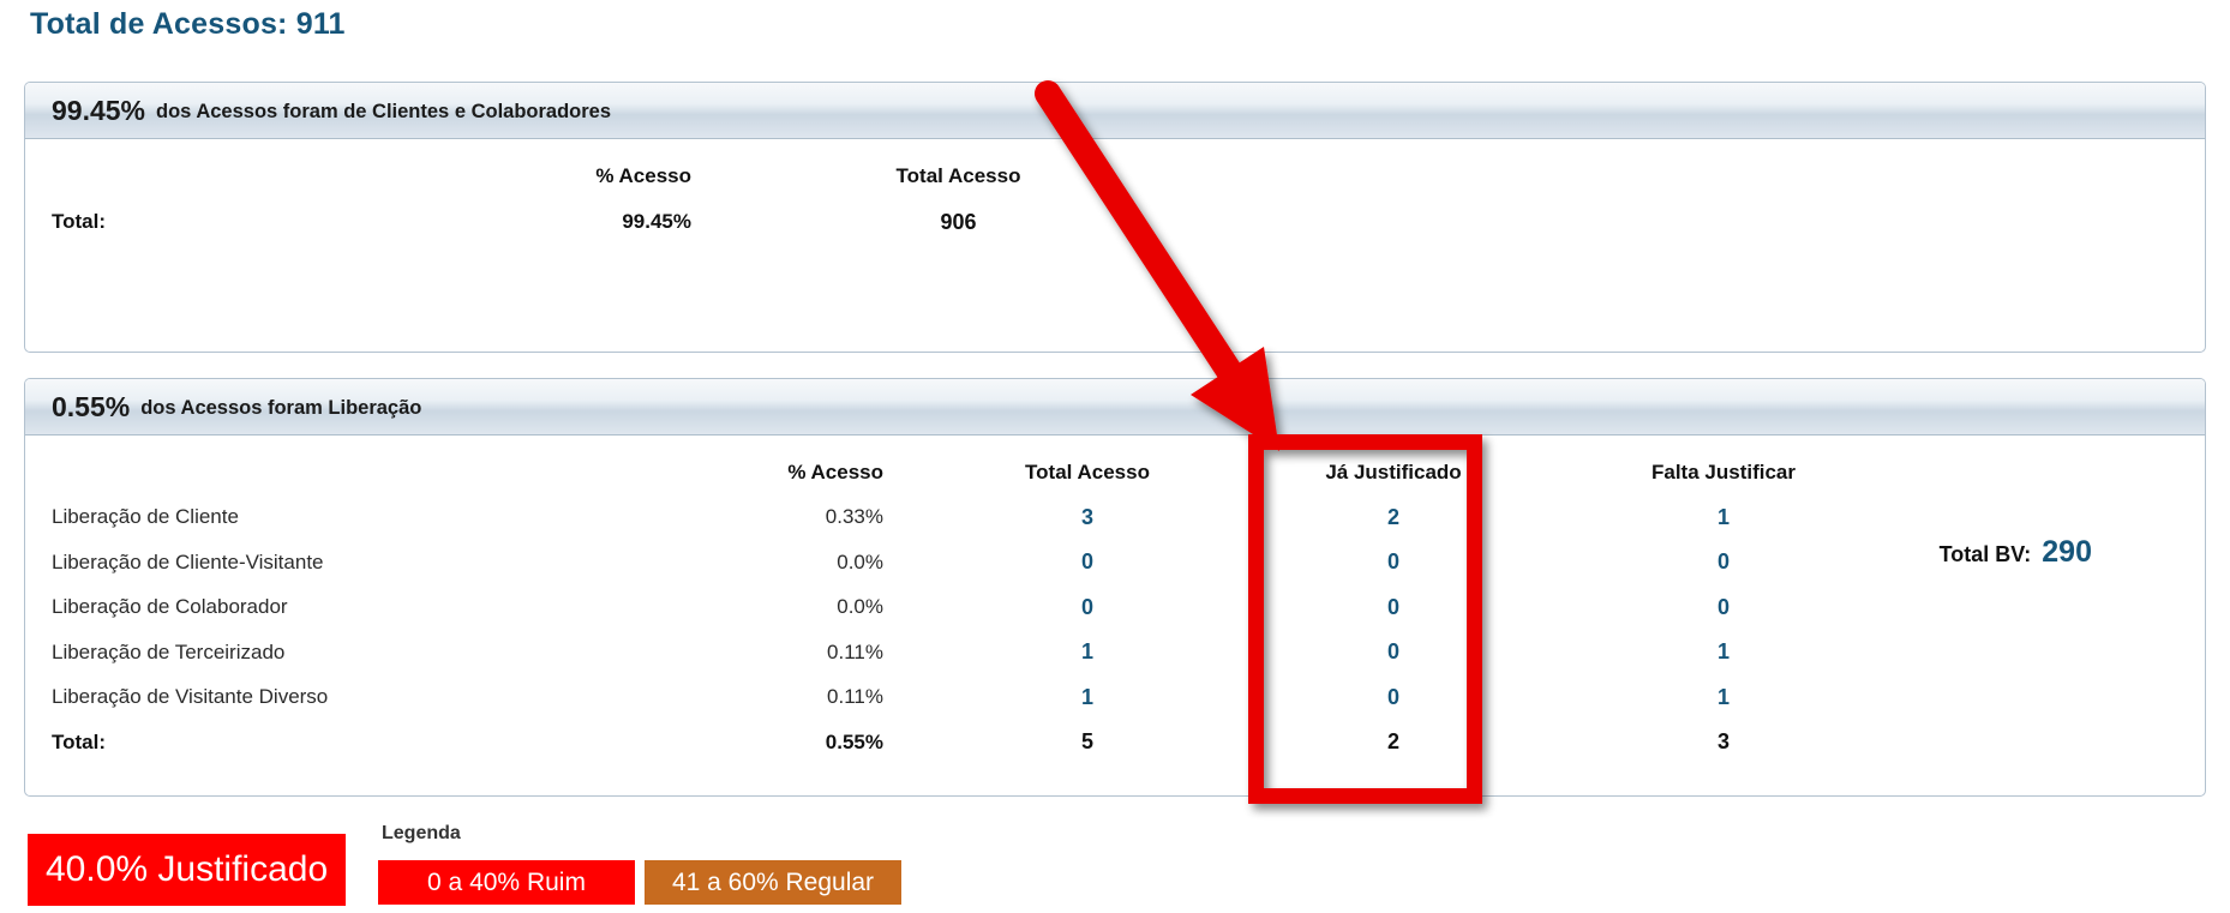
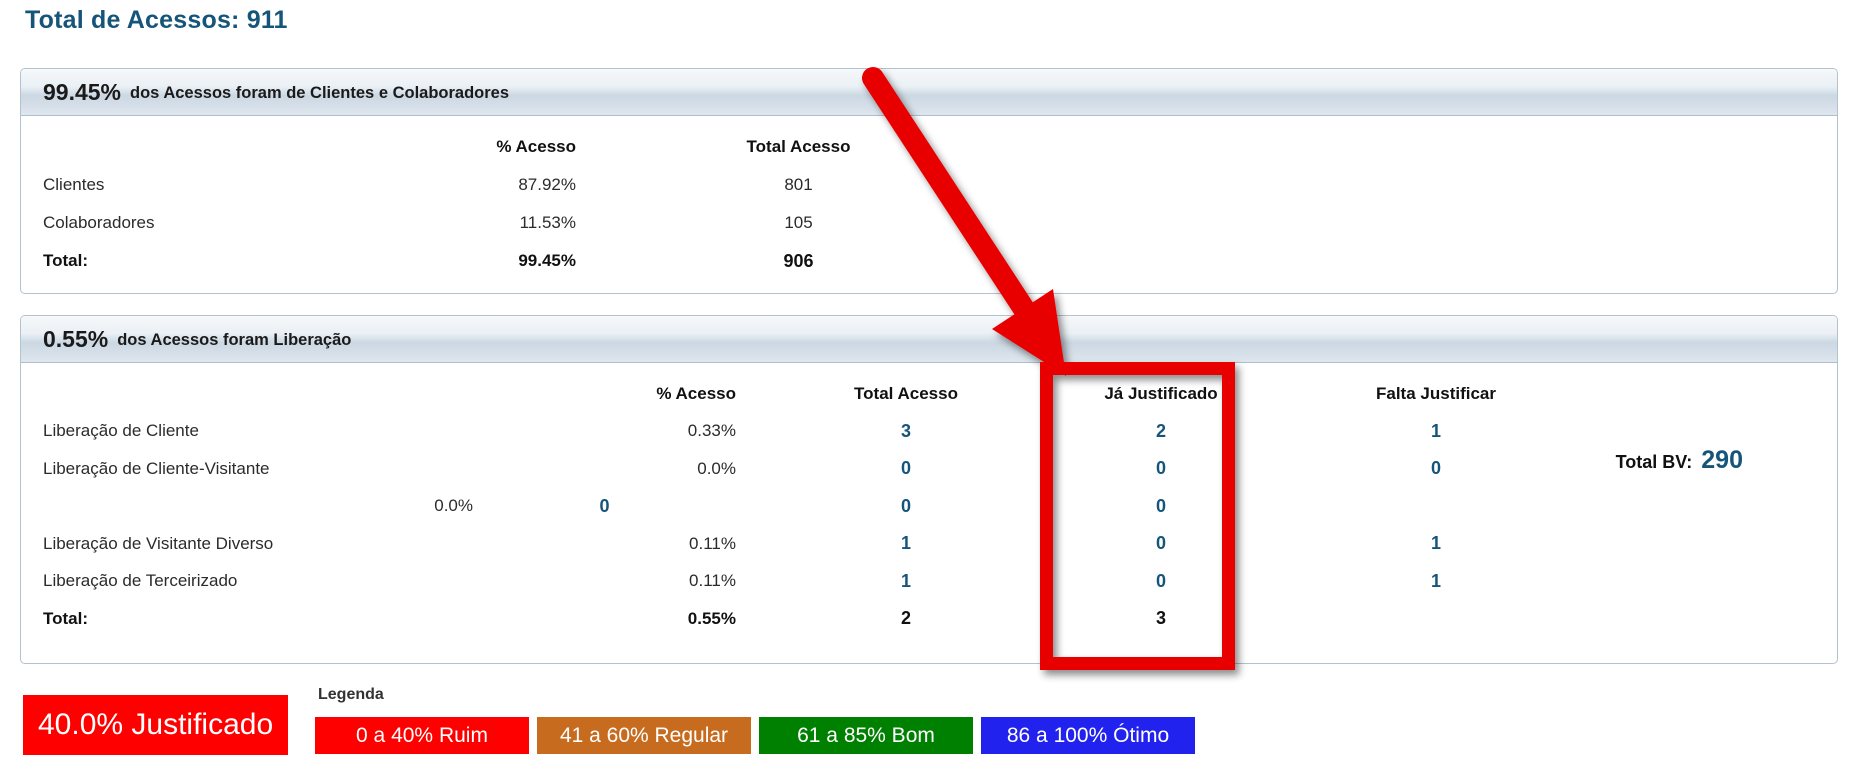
  Total de Acessos: 911
  99.45%
  dos Acessos foram de Clientes e Colaboradores
  % Acesso
  Total Acesso
+ Clientes
+ 87.92%
+ 801
+ Colaboradores
+ 11.53%
+ 105
  Total:
  99.45%
  906
  0.55%
  dos Acessos foram Liberação
  % Acesso
  Total Acesso
  Já Justificado
  Falta Justificar
  Liberação de Cliente
  0.33%
  3
  2
  1
  Liberação de Cliente-Visitante
  0.0%
  0
  0
  0
- Liberação de Colaborador
  0.0%
  0
  0
  0
- Liberação de Terceirizado
+ Liberação de Visitante Diverso
  0.11%
  1
  0
  1
- Liberação de Visitante Diverso
+ Liberação de Terceirizado
  0.11%
  1
  0
  1
  Total:
  0.55%
- 5
  2
  3
  Total BV:
  290
  40.0% Justificado
  Legenda
  0 a 40% Ruim
  41 a 60% Regular
+ 61 a 85% Bom
+ 86 a 100% Ótimo
